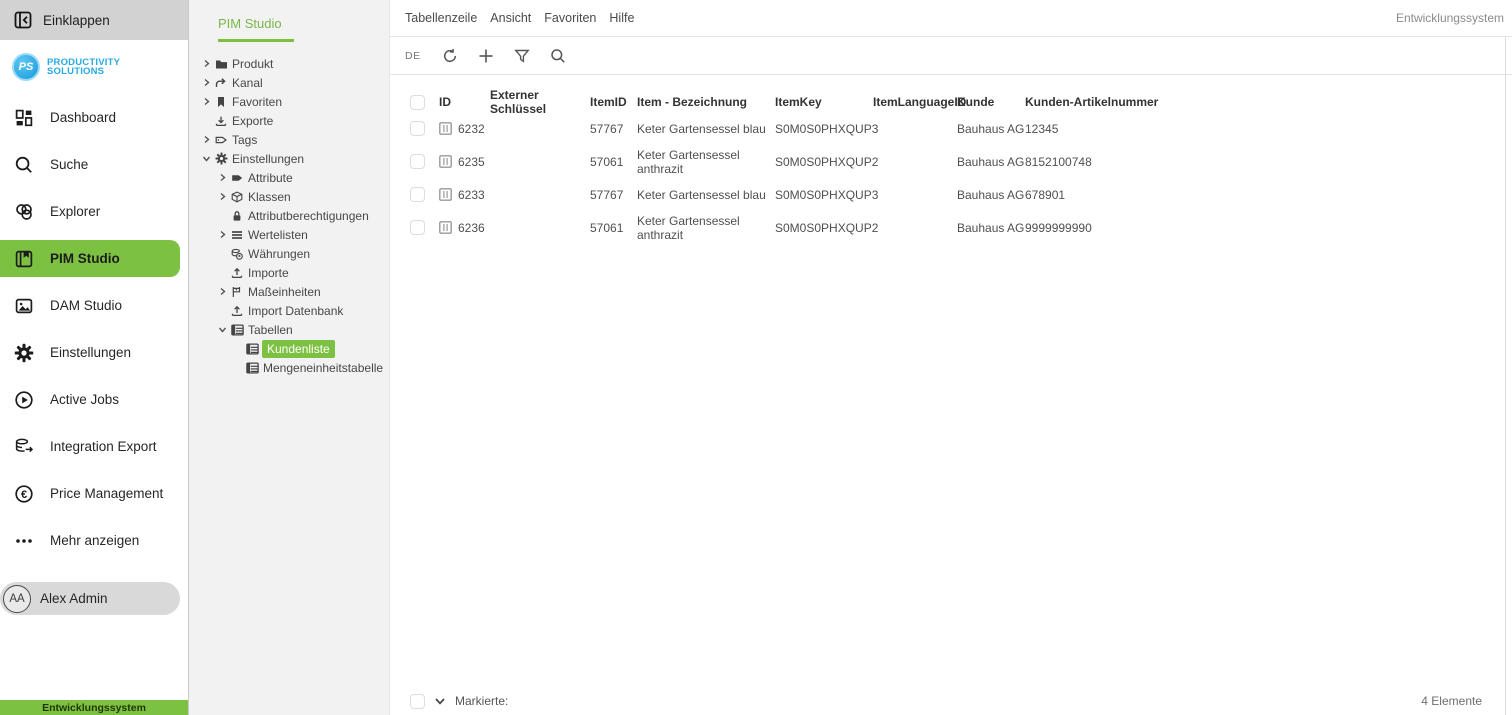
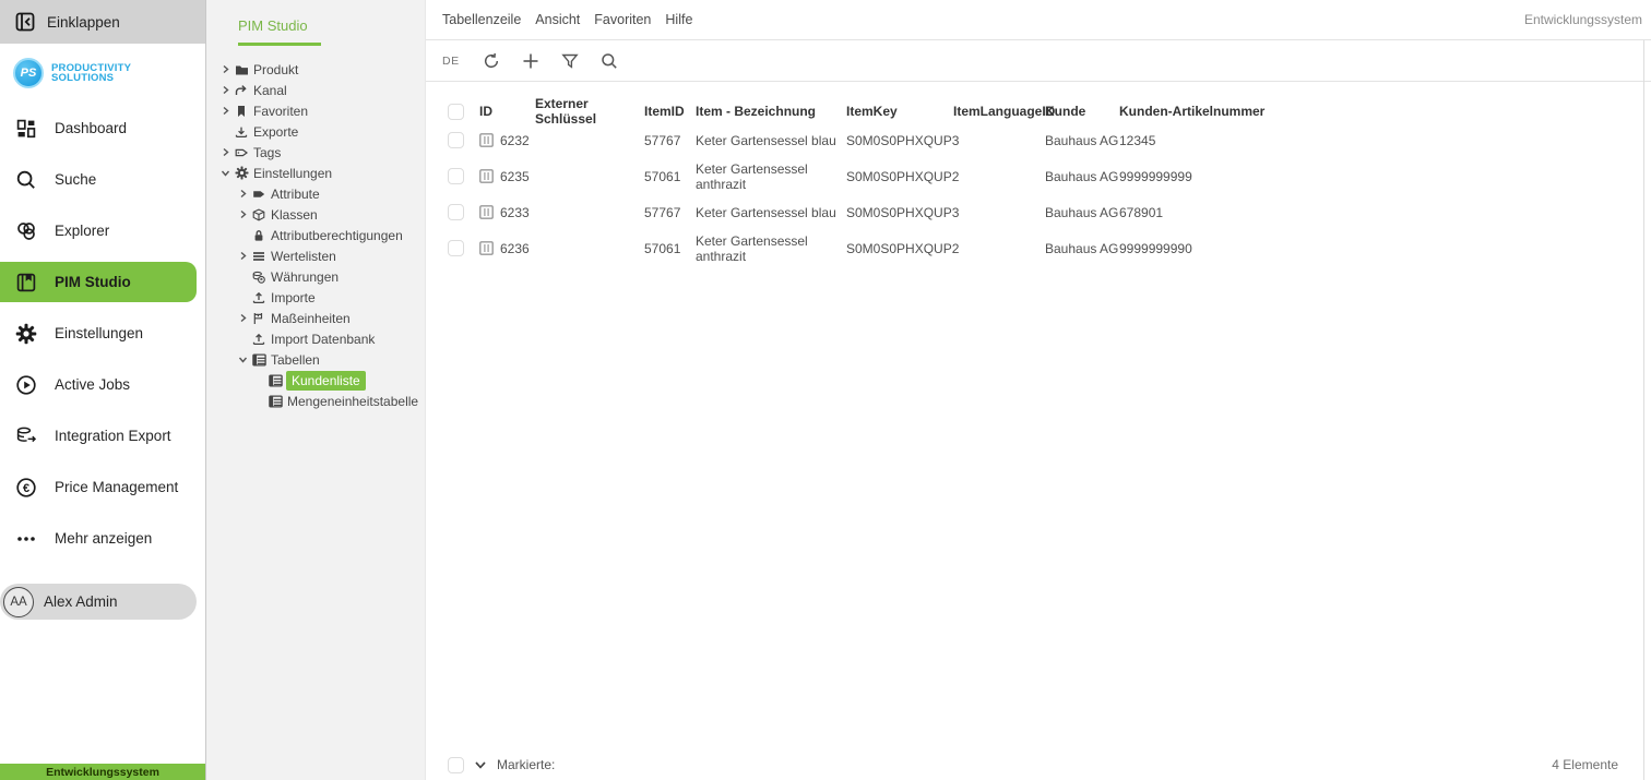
  Einklappen
  PS
  PRODUCTIVITY
  SOLUTIONS
  Dashboard
  Suche
  Explorer
  PIM Studio
- DAM Studio
  Einstellungen
  Active Jobs
  Integration Export
  €
  Price Management
  Mehr anzeigen
  AA
  Alex Admin
  Entwicklungssystem
  PIM Studio
  Produkt
  Kanal
  Favoriten
  Exporte
  Tags
  Einstellungen
  Attribute
  Klassen
  Attributberechtigungen
  Wertelisten
  Währungen
  Importe
  Maßeinheiten
  Import Datenbank
  Tabellen
  Kundenliste
  Mengeneinheitstabelle
  Tabellenzeile
  Ansicht
  Favoriten
  Hilfe
  Entwicklungssystem
  DE
  ID
  Externer Schlüssel
  ItemID
  Item - Bezeichnung
  ItemKey
  ItemLanguageI
  Kunde
  Kunden-Artikelnummer
  6232
  57767
  Keter Gartensessel blau
  S0M0S0PHXQUP3
  Bauhaus AG
  12345
  6235
  57061
  Keter Gartensessel anthrazit
  S0M0S0PHXQUP2
  Bauhaus AG
- 8152100748
+ 9999999999
  6233
  57767
  Keter Gartensessel blau
  S0M0S0PHXQUP3
  Bauhaus AG
  678901
  6236
  57061
  Keter Gartensessel anthrazit
  S0M0S0PHXQUP2
  Bauhaus AG
  9999999990
  Markierte:
  4 Elemente
